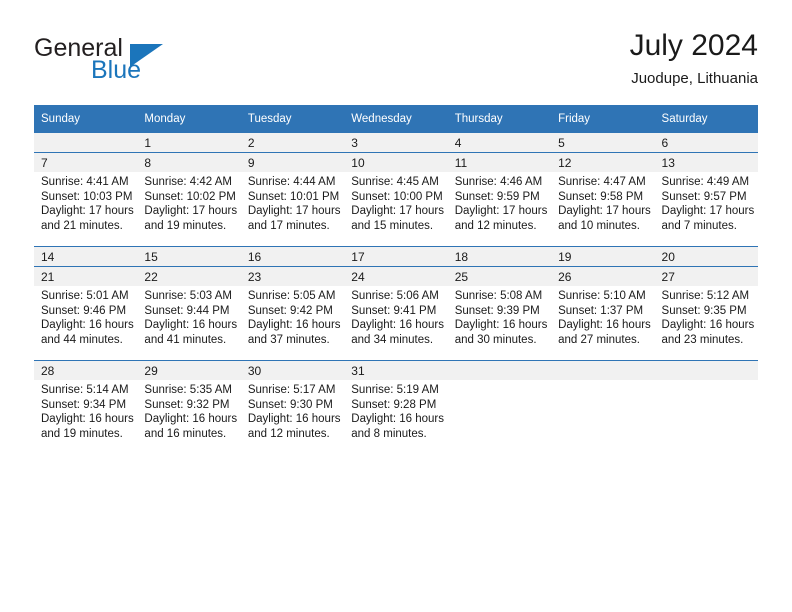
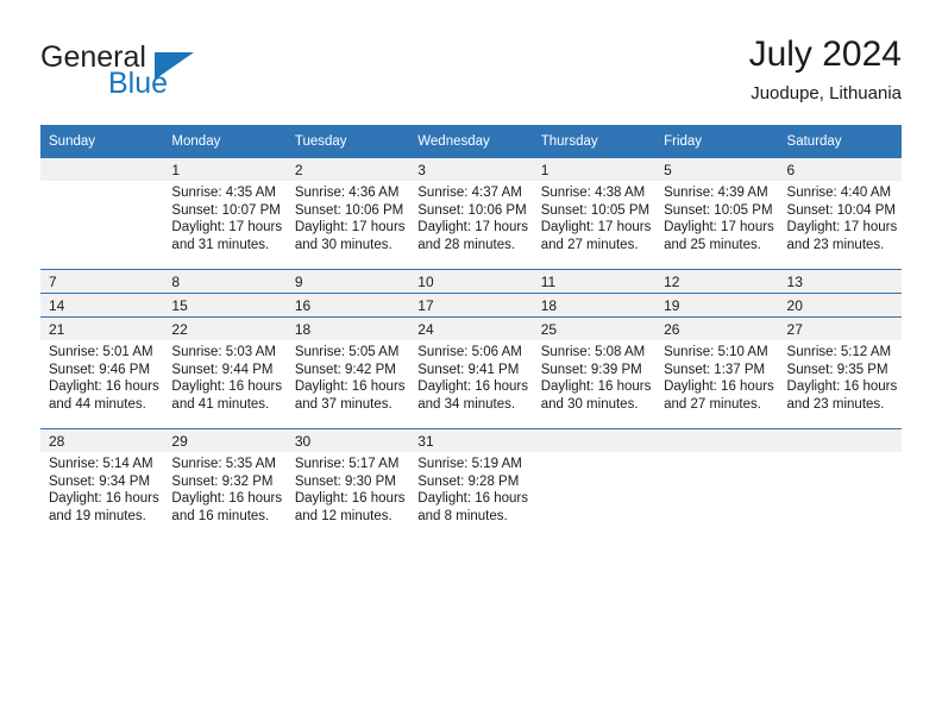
  General
  Blue
  July 2024
  Juodupe, Lithuania
  Sunday	Monday	Tuesday	Wednesday	Thursday	Friday	Saturday
- 	1	2	3	4	5	6
+ 	1	2	3	1	5	6
+ 	Sunrise: 4:35 AMSunset: 10:07 PMDaylight: 17 hoursand 31 minutes.	Sunrise: 4:36 AMSunset: 10:06 PMDaylight: 17 hoursand 30 minutes.	Sunrise: 4:37 AMSunset: 10:06 PMDaylight: 17 hoursand 28 minutes.	Sunrise: 4:38 AMSunset: 10:05 PMDaylight: 17 hoursand 27 minutes.	Sunrise: 4:39 AMSunset: 10:05 PMDaylight: 17 hoursand 25 minutes.	Sunrise: 4:40 AMSunset: 10:04 PMDaylight: 17 hoursand 23 minutes.
  7	8	9	10	11	12	13
- Sunrise: 4:41 AMSunset: 10:03 PMDaylight: 17 hoursand 21 minutes.	Sunrise: 4:42 AMSunset: 10:02 PMDaylight: 17 hoursand 19 minutes.	Sunrise: 4:44 AMSunset: 10:01 PMDaylight: 17 hoursand 17 minutes.	Sunrise: 4:45 AMSunset: 10:00 PMDaylight: 17 hoursand 15 minutes.	Sunrise: 4:46 AMSunset: 9:59 PMDaylight: 17 hoursand 12 minutes.	Sunrise: 4:47 AMSunset: 9:58 PMDaylight: 17 hoursand 10 minutes.	Sunrise: 4:49 AMSunset: 9:57 PMDaylight: 17 hoursand 7 minutes.
  14	15	16	17	18	19	20
- 21	22	23	24	25	26	27
+ 21	22	18	24	25	26	27
  Sunrise: 5:01 AMSunset: 9:46 PMDaylight: 16 hoursand 44 minutes.	Sunrise: 5:03 AMSunset: 9:44 PMDaylight: 16 hoursand 41 minutes.	Sunrise: 5:05 AMSunset: 9:42 PMDaylight: 16 hoursand 37 minutes.	Sunrise: 5:06 AMSunset: 9:41 PMDaylight: 16 hoursand 34 minutes.	Sunrise: 5:08 AMSunset: 9:39 PMDaylight: 16 hoursand 30 minutes.	Sunrise: 5:10 AMSunset: 1:37 PMDaylight: 16 hoursand 27 minutes.	Sunrise: 5:12 AMSunset: 9:35 PMDaylight: 16 hoursand 23 minutes.
  28	29	30	31
  Sunrise: 5:14 AMSunset: 9:34 PMDaylight: 16 hoursand 19 minutes.	Sunrise: 5:35 AMSunset: 9:32 PMDaylight: 16 hoursand 16 minutes.	Sunrise: 5:17 AMSunset: 9:30 PMDaylight: 16 hoursand 12 minutes.	Sunrise: 5:19 AMSunset: 9:28 PMDaylight: 16 hoursand 8 minutes.
